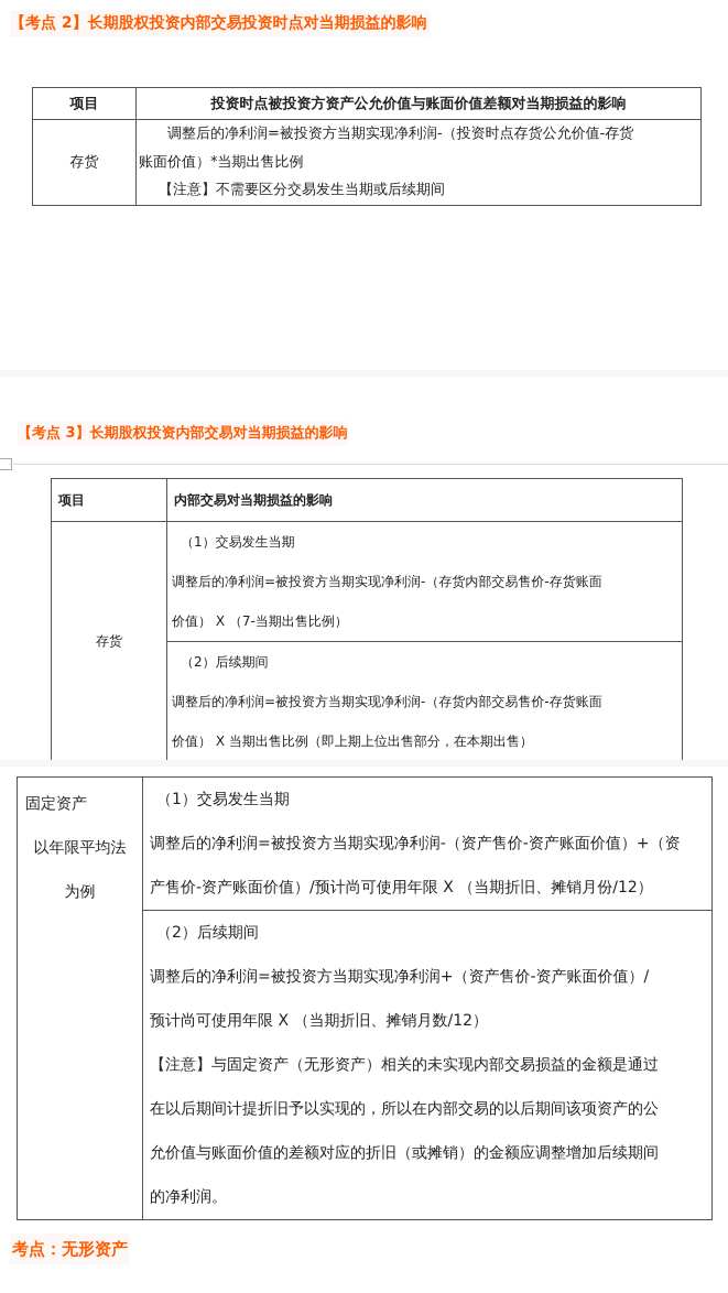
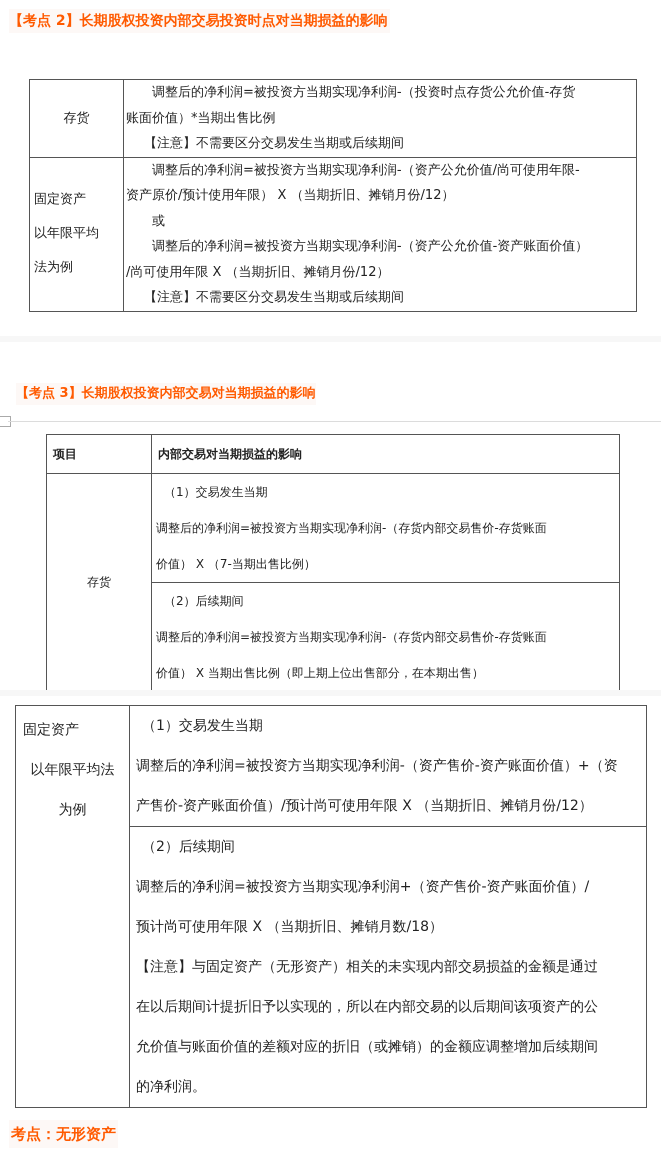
  【考点 2】长期股权投资内部交易投资时点对当期损益的影响
- 项目	投资时点被投资方资产公允价值与账面价值差额对当期损益的影响
  存货	调整后的净利润=被投资方当期实现净利润-（投资时点存货公允价值-存货 账面价值）*当期出售比例 【注意】不需要区分交易发生当期或后续期间
+ 固定资产 以年限平均 法为例	调整后的净利润=被投资方当期实现净利润-（资产公允价值/尚可使用年限- 资产原价/预计使用年限） X （当期折旧、摊销月份/12） 或 调整后的净利润=被投资方当期实现净利润-（资产公允价值-资产账面价值） /尚可使用年限 X （当期折旧、摊销月份/12） 【注意】不需要区分交易发生当期或后续期间
  【考点 3】长期股权投资内部交易对当期损益的影响
  项目	内部交易对当期损益的影响
  存货	（1）交易发生当期 调整后的净利润=被投资方当期实现净利润-（存货内部交易售价-存货账面 价值） X （7-当期出售比例）
  （2）后续期间 调整后的净利润=被投资方当期实现净利润-（存货内部交易售价-存货账面 价值） X 当期出售比例（即上期上位出售部分，在本期出售）
  固定资产 以年限平均法 为例	（1）交易发生当期 调整后的净利润=被投资方当期实现净利润-（资产售价-资产账面价值）+（资 产售价-资产账面价值）/预计尚可使用年限 X （当期折旧、摊销月份/12）
- （2）后续期间 调整后的净利润=被投资方当期实现净利润+（资产售价-资产账面价值）/ 预计尚可使用年限 X （当期折旧、摊销月数/12） 【注意】与固定资产（无形资产）相关的未实现内部交易损益的金额是通过 在以后期间计提折旧予以实现的，所以在内部交易的以后期间该项资产的公 允价值与账面价值的差额对应的折旧（或摊销）的金额应调整增加后续期间 的净利润。
+ （2）后续期间 调整后的净利润=被投资方当期实现净利润+（资产售价-资产账面价值）/ 预计尚可使用年限 X （当期折旧、摊销月数/18） 【注意】与固定资产（无形资产）相关的未实现内部交易损益的金额是通过 在以后期间计提折旧予以实现的，所以在内部交易的以后期间该项资产的公 允价值与账面价值的差额对应的折旧（或摊销）的金额应调整增加后续期间 的净利润。
  考点：无形资产
